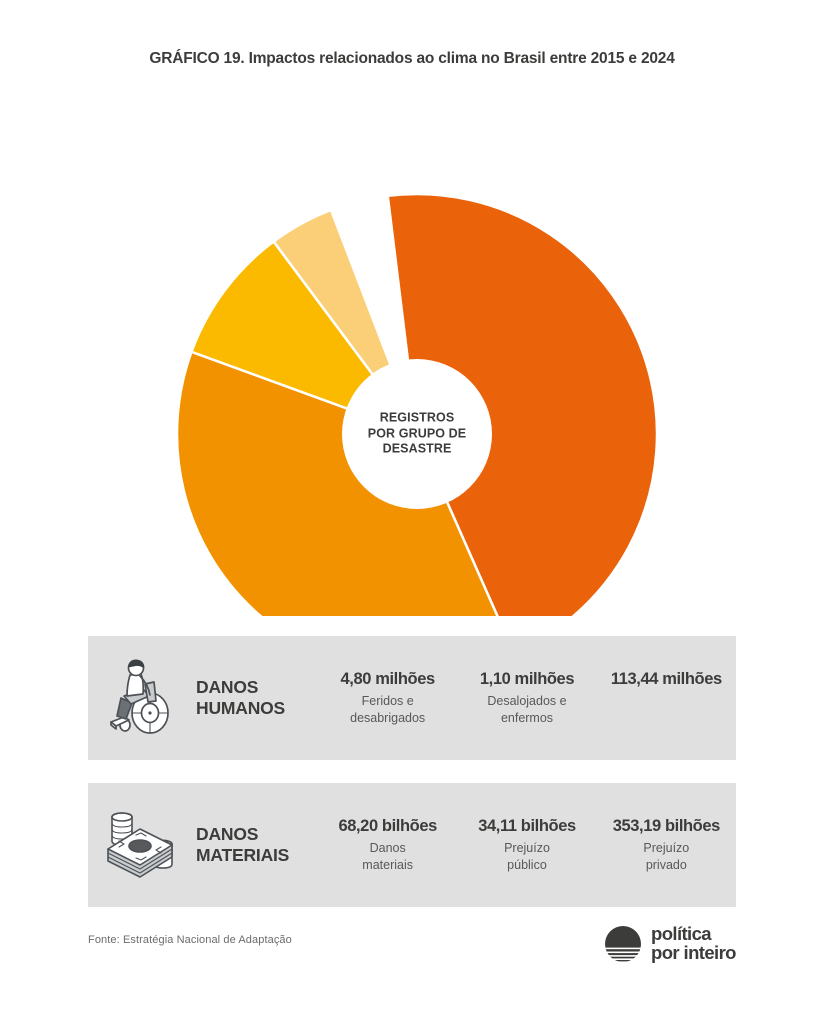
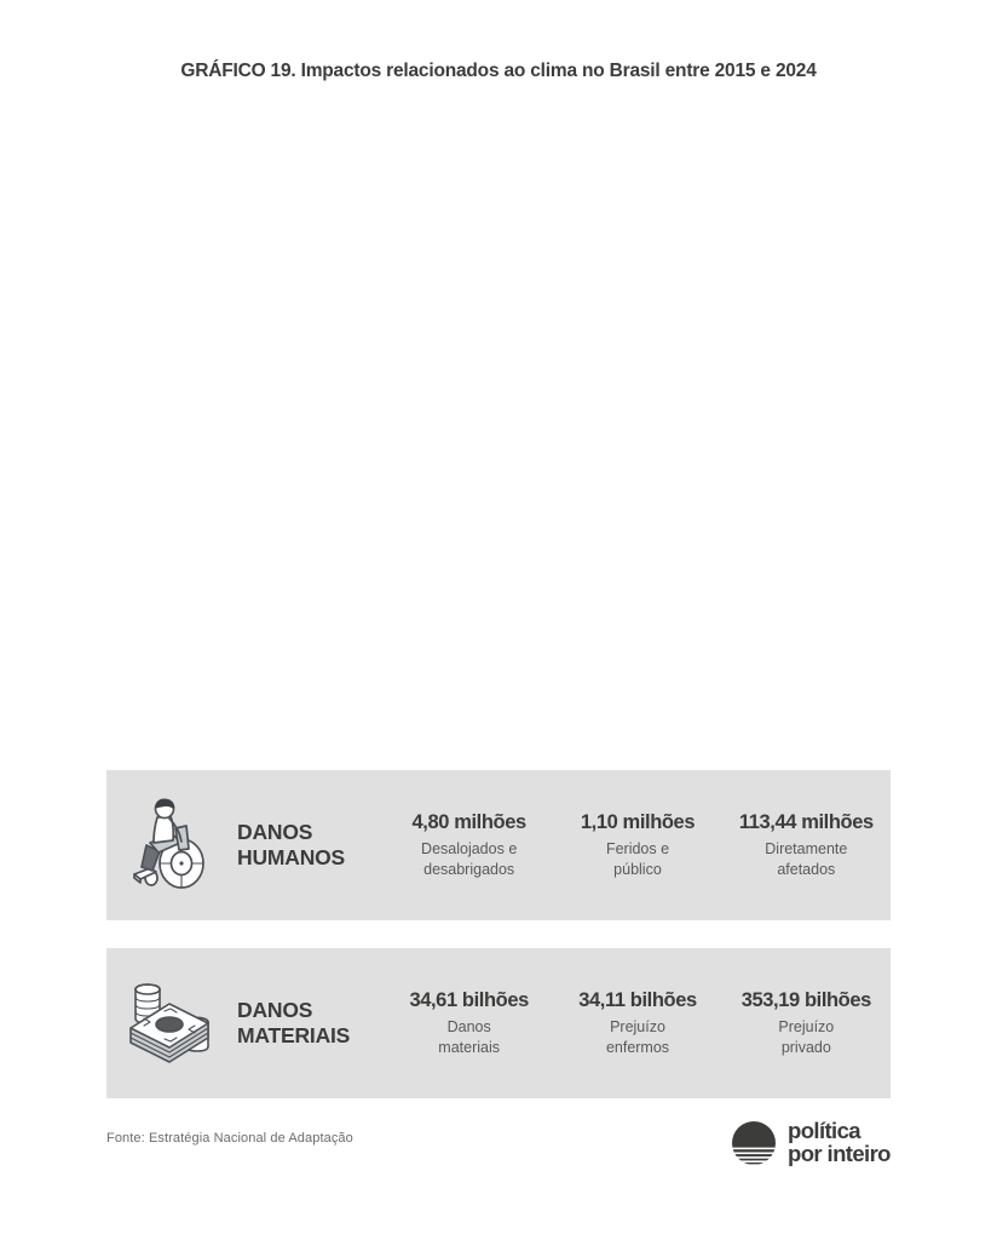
  GRÁFICO 19. Impactos relacionados ao clima no Brasil entre 2015 e 2024
- REGISTROS
- POR GRUPO DE
- DESASTRE
  DANOS
  HUMANOS
  4,80 milhões
- Feridos e
+ Desalojados e
  desabrigados
  1,10 milhões
- Desalojados e
+ Feridos e
- enfermos
+ público
  113,44 milhões
+ Diretamente
+ afetados
  DANOS
  MATERIAIS
- 68,20 bilhões
+ 34,61 bilhões
  Danos
  materiais
  34,11 bilhões
  Prejuízo
- público
+ enfermos
  353,19 bilhões
  Prejuízo
  privado
  Fonte: Estratégia Nacional de Adaptação
  política
  por inteiro
